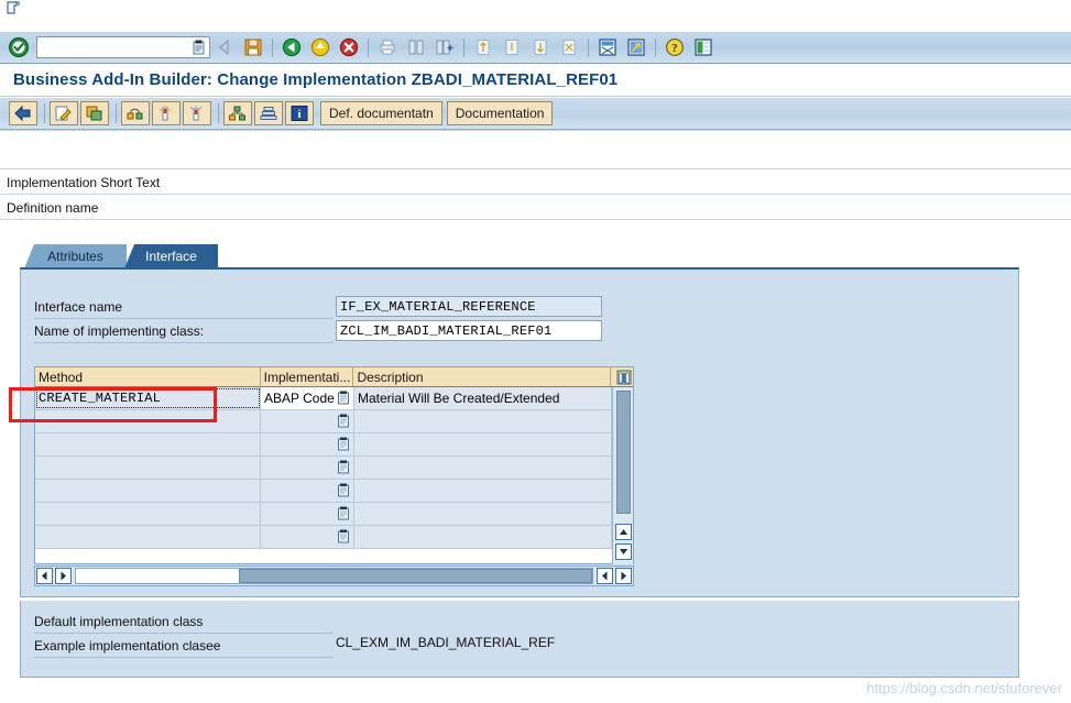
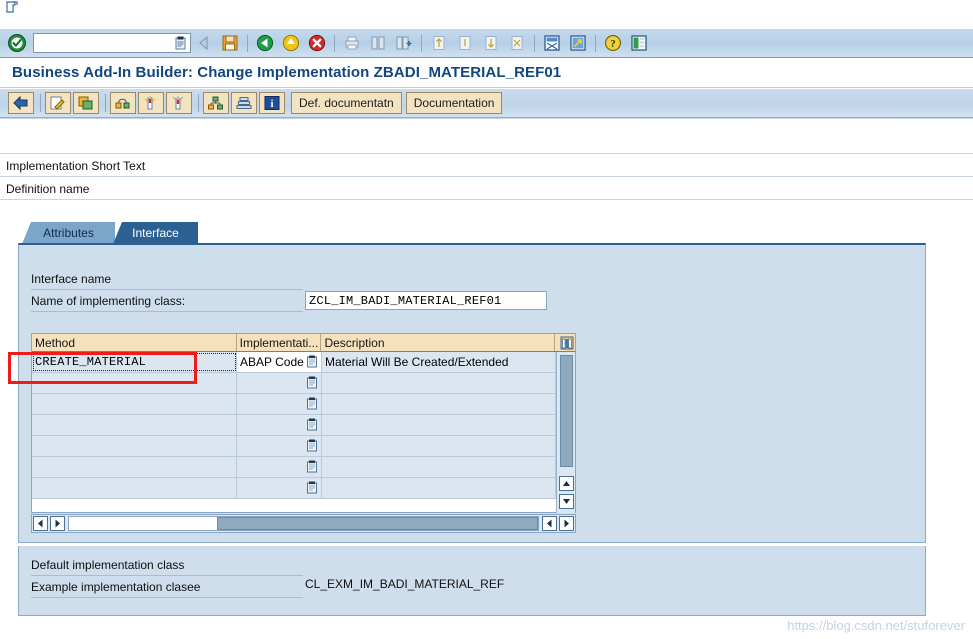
  ?
  Business Add-In Builder: Change Implementation ZBADI_MATERIAL_REF01
  i
  Def. documentatn
  Documentation
  Implementation Short Text
  Definition name
  Attributes
  Interface
  Interface name
- IF_EX_MATERIAL_REFERENCE
  Name of implementing class:
  ZCL_IM_BADI_MATERIAL_REF01
  Method
  Implementati...
  Description
  CREATE_MATERIAL
  ABAP Code
  Material Will Be Created/Extended
  Default implementation class
  Example implementation clasee
  CL_EXM_IM_BADI_MATERIAL_REF
  https://blog.csdn.net/stuforever
